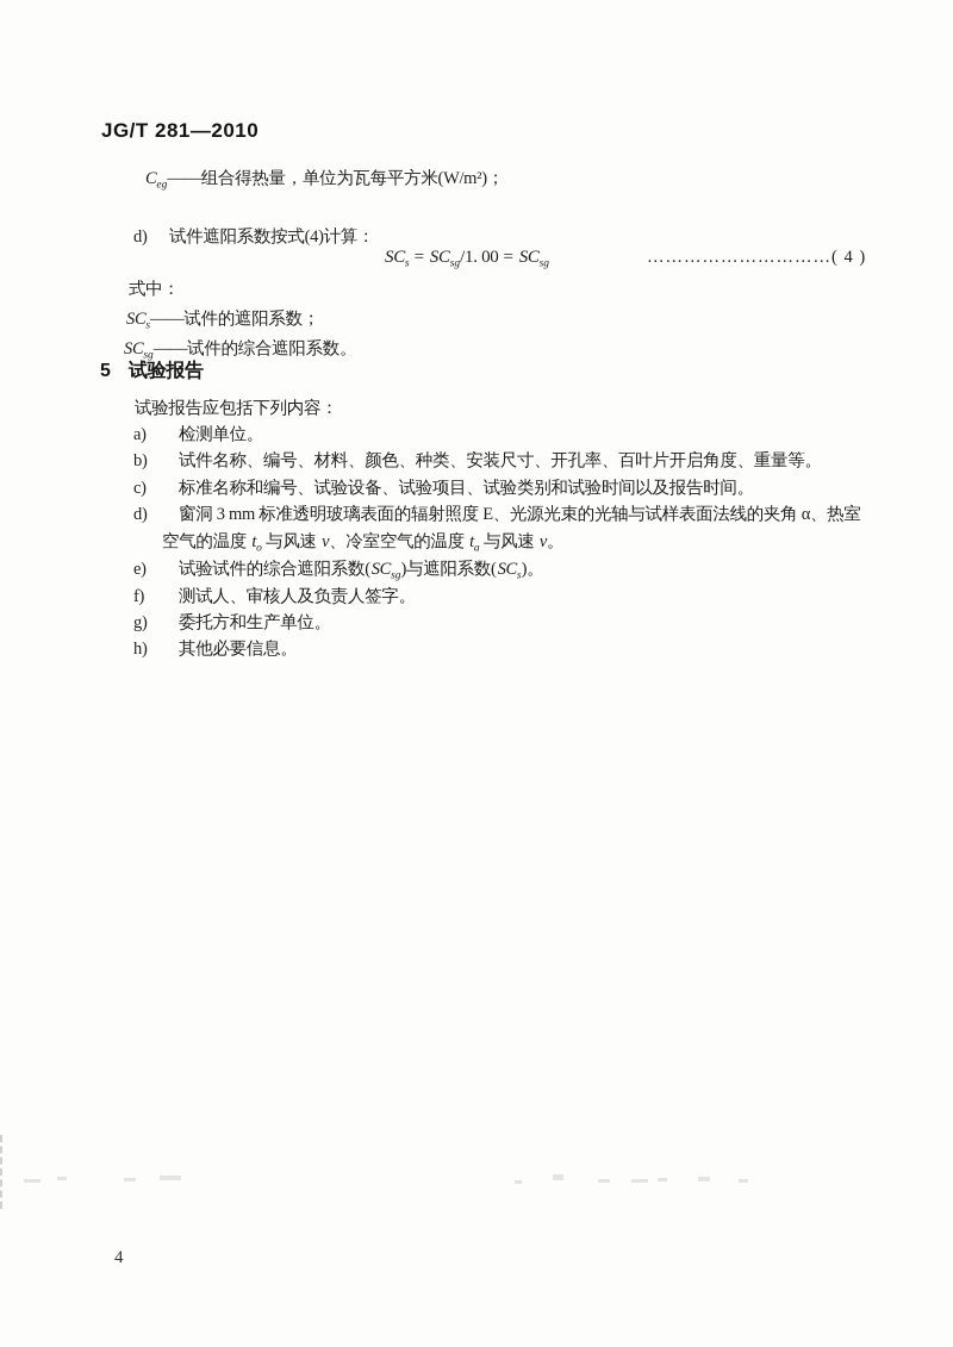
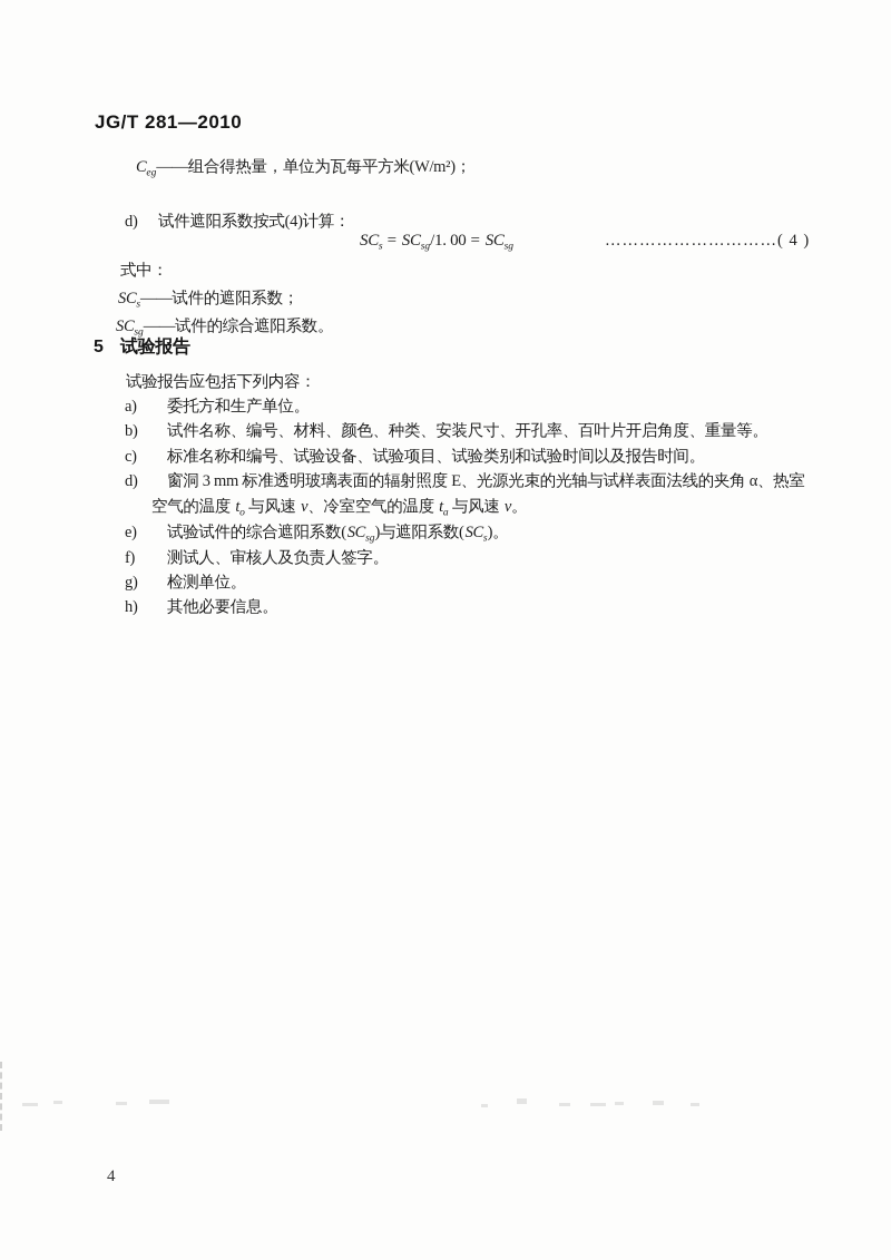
  JG/T 281—2010
  Ceg——组合得热量，单位为瓦每平方米(W/m²)；
  d) 试件遮阳系数按式(4)计算：
  SCs= SCsg/1. 00 = SCsg
  …………………………( 4 )
  式中：
  SCs——试件的遮阳系数；
  SCsg——试件的综合遮阳系数。
  5 试验报告
  试验报告应包括下列内容：
- a) 检测单位。
+ a) 委托方和生产单位。
  b) 试件名称、编号、材料、颜色、种类、安装尺寸、开孔率、百叶片开启角度、重量等。
  c) 标准名称和编号、试验设备、试验项目、试验类别和试验时间以及报告时间。
  d) 窗洞 3 mm 标准透明玻璃表面的辐射照度 E、光源光束的光轴与试样表面法线的夹角 α、热室
  空气的温度 to 与风速 v、冷室空气的温度 ta 与风速 v。
  e) 试验试件的综合遮阳系数(SCsg)与遮阳系数(SCs)。
  f) 测试人、审核人及负责人签字。
- g) 委托方和生产单位。
+ g) 检测单位。
  h) 其他必要信息。
  4
